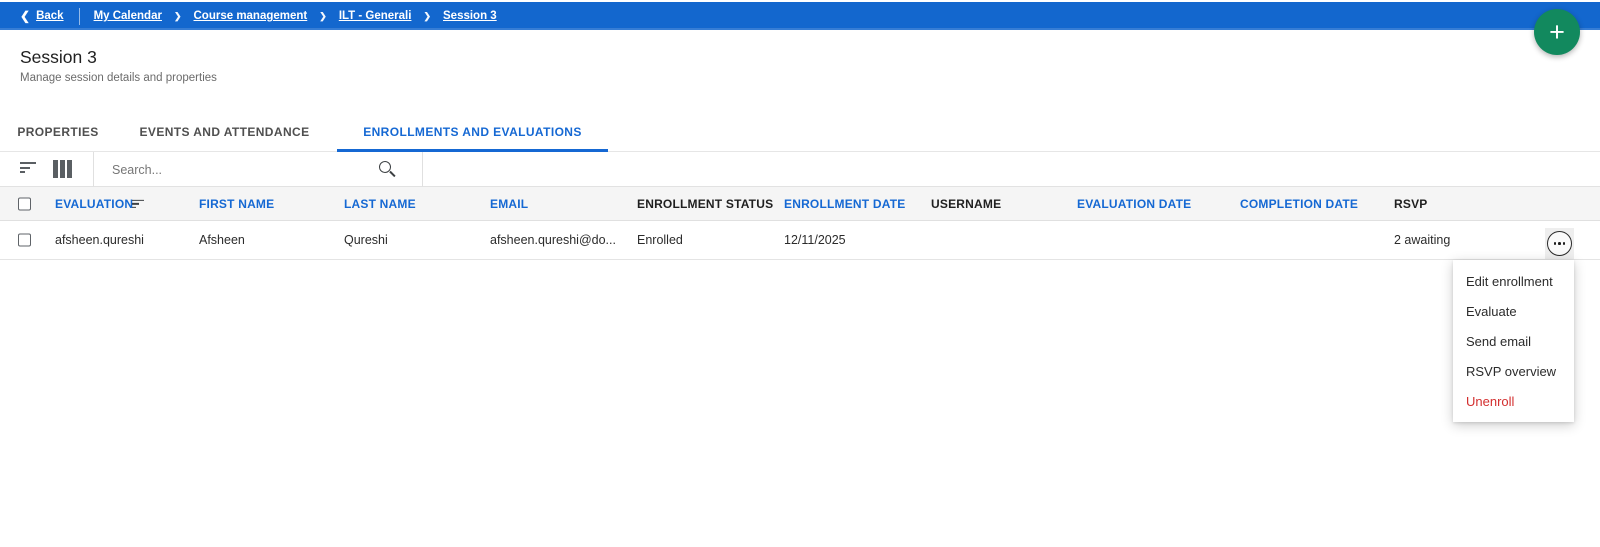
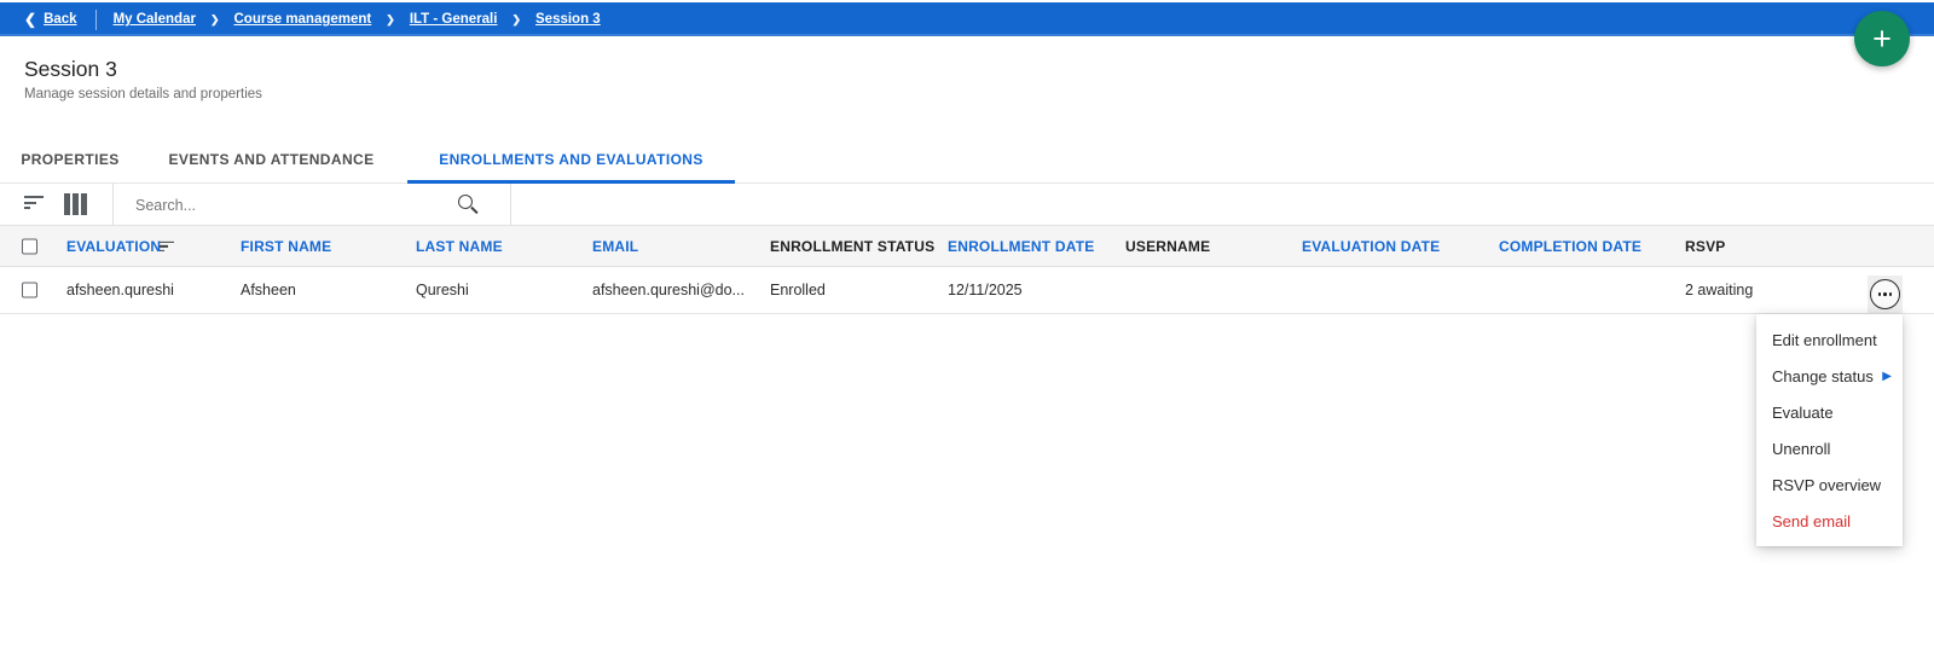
  ❮
  Back
  My Calendar
  ❯
  Course management
  ❯
  ILT - Generali
  ❯
  Session 3
  +
  Session 3
  Manage session details and properties
  PROPERTIES
  EVENTS AND ATTENDANCE
  ENROLLMENTS AND EVALUATIONS
  Search...
  EVALUATION
  FIRST NAME
  LAST NAME
  EMAIL
  ENROLLMENT STATUS
  ENROLLMENT DATE
  USERNAME
  EVALUATION DATE
  COMPLETION DATE
  RSVP
  afsheen.qureshi
  Afsheen
  Qureshi
  afsheen.qureshi@do...
  Enrolled
  12/11/2025
  2 awaiting
  Edit enrollment
+ Change status
+ ▶
  Evaluate
- Send email
+ Unenroll
  RSVP overview
- Unenroll
+ Send email
